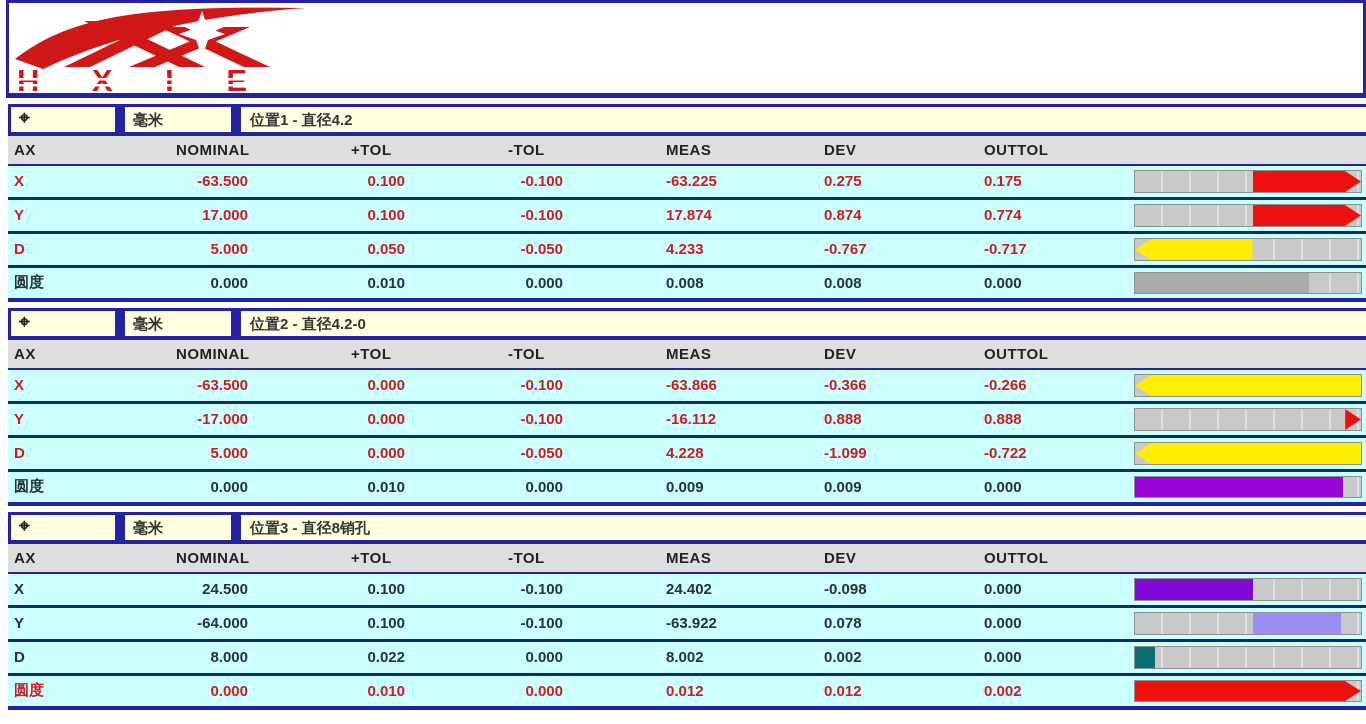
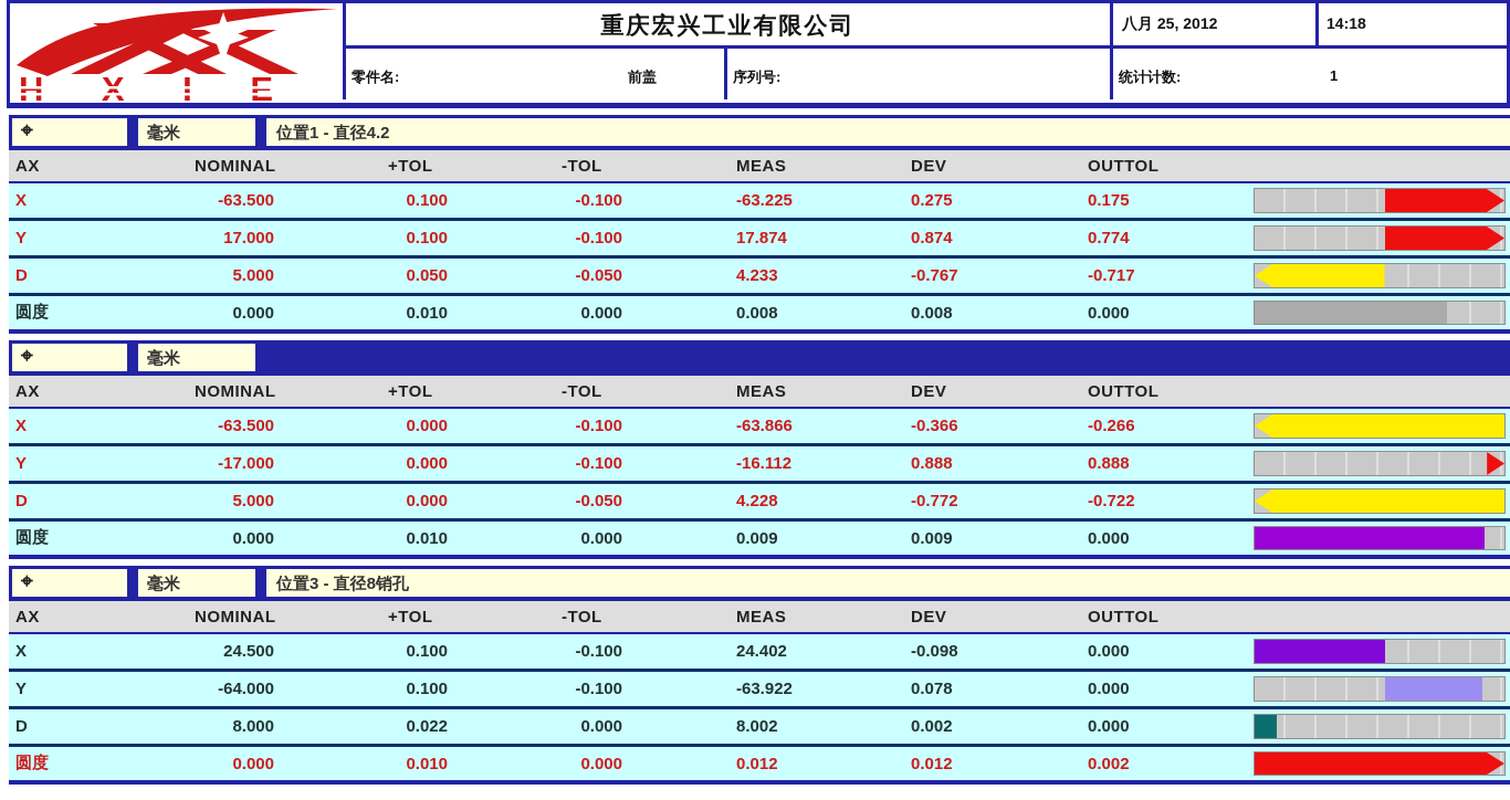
+ 重庆宏兴工业有限公司
+ 八月 25, 2012
+ 14:18
+ 零件名:
+ 前盖
+ 序列号:
+ 统计计数:
+ 1
  ⌖
  毫米
  位置1 - 直径4.2
  AX
  NOMINAL
  +TOL
  -TOL
  MEAS
  DEV
  OUTTOL
  X
  -63.500
  0.100
  -0.100
  -63.225
  0.275
  0.175
  Y
  17.000
  0.100
  -0.100
  17.874
  0.874
  0.774
  D
  5.000
  0.050
  -0.050
  4.233
  -0.767
  -0.717
  圆度
  0.000
  0.010
  0.000
  0.008
  0.008
  0.000
  ⌖
  毫米
- 位置2 - 直径4.2-0
  AX
  NOMINAL
  +TOL
  -TOL
  MEAS
  DEV
  OUTTOL
  X
  -63.500
  0.000
  -0.100
  -63.866
  -0.366
  -0.266
  Y
  -17.000
  0.000
  -0.100
  -16.112
  0.888
  0.888
  D
  5.000
  0.000
  -0.050
  4.228
- -1.099
+ -0.772
  -0.722
  圆度
  0.000
  0.010
  0.000
  0.009
  0.009
  0.000
  ⌖
  毫米
  位置3 - 直径8销孔
  AX
  NOMINAL
  +TOL
  -TOL
  MEAS
  DEV
  OUTTOL
  X
  24.500
  0.100
  -0.100
  24.402
  -0.098
  0.000
  Y
  -64.000
  0.100
  -0.100
  -63.922
  0.078
  0.000
  D
  8.000
  0.022
  0.000
  8.002
  0.002
  0.000
  圆度
  0.000
  0.010
  0.000
  0.012
  0.012
  0.002
